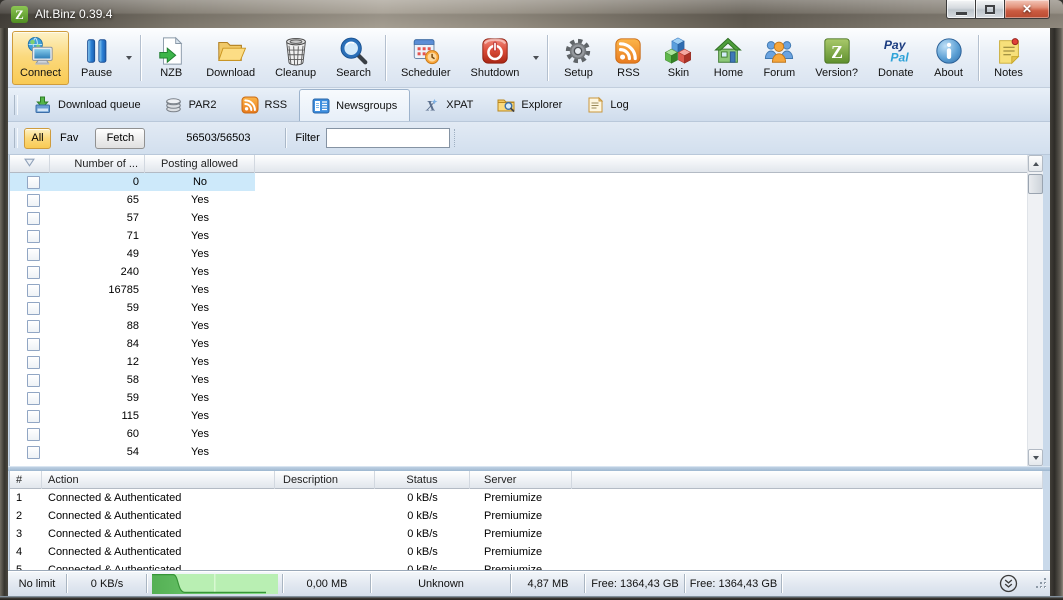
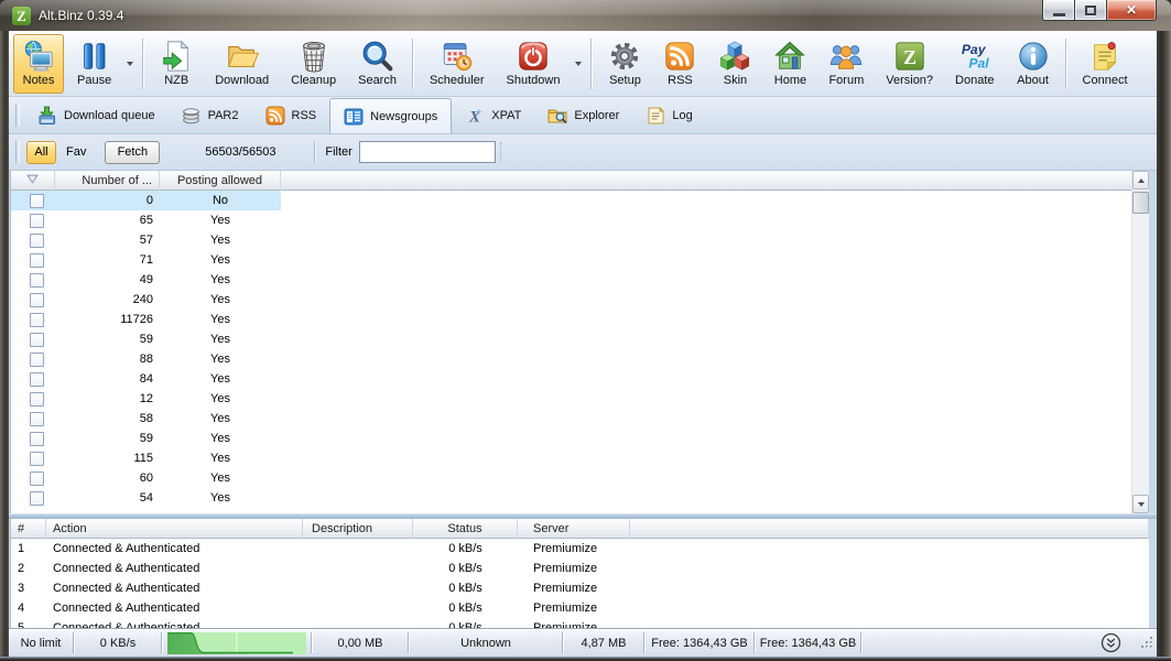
  Z
  Alt.Binz 0.39.4
  ✕
- Connect
+ Notes
  Pause
  NZB
  Download
  Cleanup
  Search
  Scheduler
  Shutdown
  Setup
  RSS
  Skin
  Home
  Forum
  Z
  Version?
  Pay
  Pal
  Donate
  About
- Notes
+ Connect
  Download queue
  PAR2
  RSS
  Newsgroups
  X
  XPAT
  Explorer
  Log
  All
  Fav
  Fetch
  56503/56503
  Filter
  Number of ...
  Posting allowed
  0
  No
  65
  Yes
  57
  Yes
  71
  Yes
  49
  Yes
  240
  Yes
- 16785
+ 11726
  Yes
  59
  Yes
  88
  Yes
  84
  Yes
  12
  Yes
  58
  Yes
  59
  Yes
  115
  Yes
  60
  Yes
  54
  Yes
  #
  Action
  Description
  Status
  Server
  1
  Connected & Authenticated
  0 kB/s
  Premiumize
  2
  Connected & Authenticated
  0 kB/s
  Premiumize
  3
  Connected & Authenticated
  0 kB/s
  Premiumize
  4
  Connected & Authenticated
  0 kB/s
  Premiumize
  No limit
  0 KB/s
  0,00 MB
  Unknown
  4,87 MB
  Free: 1364,43 GB
  Free: 1364,43 GB
